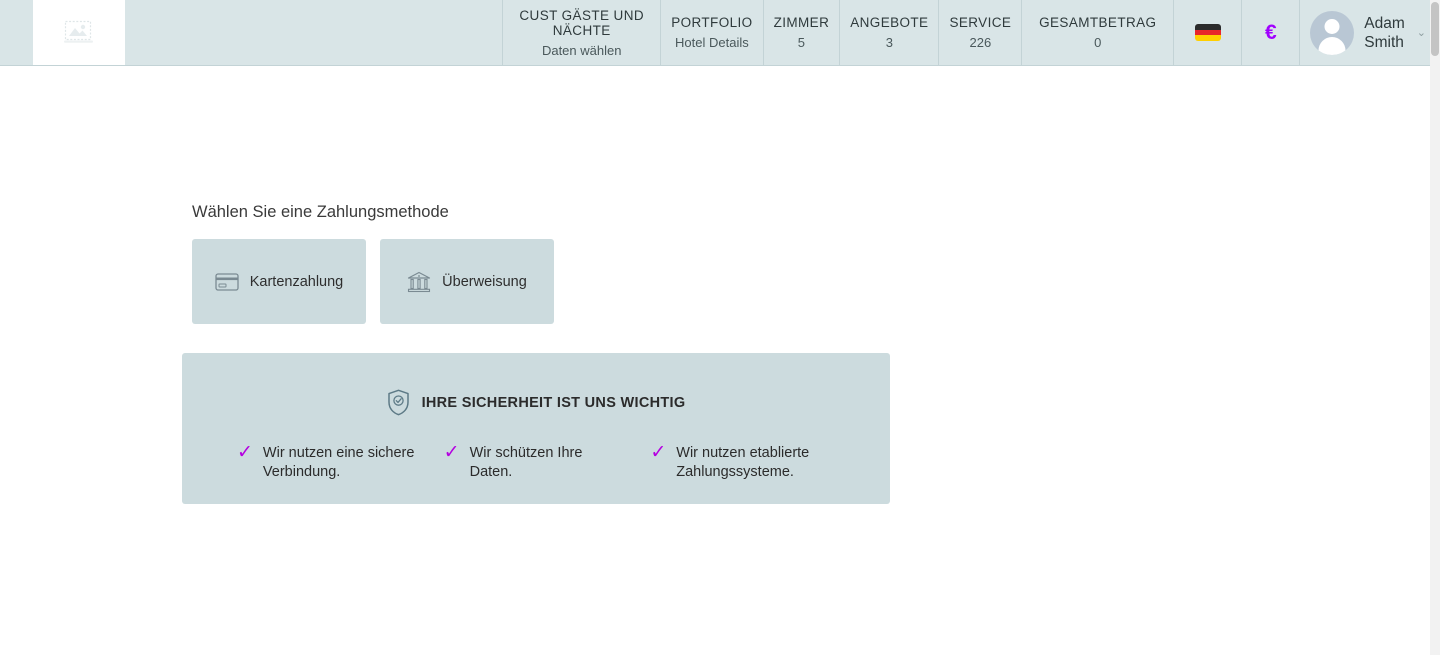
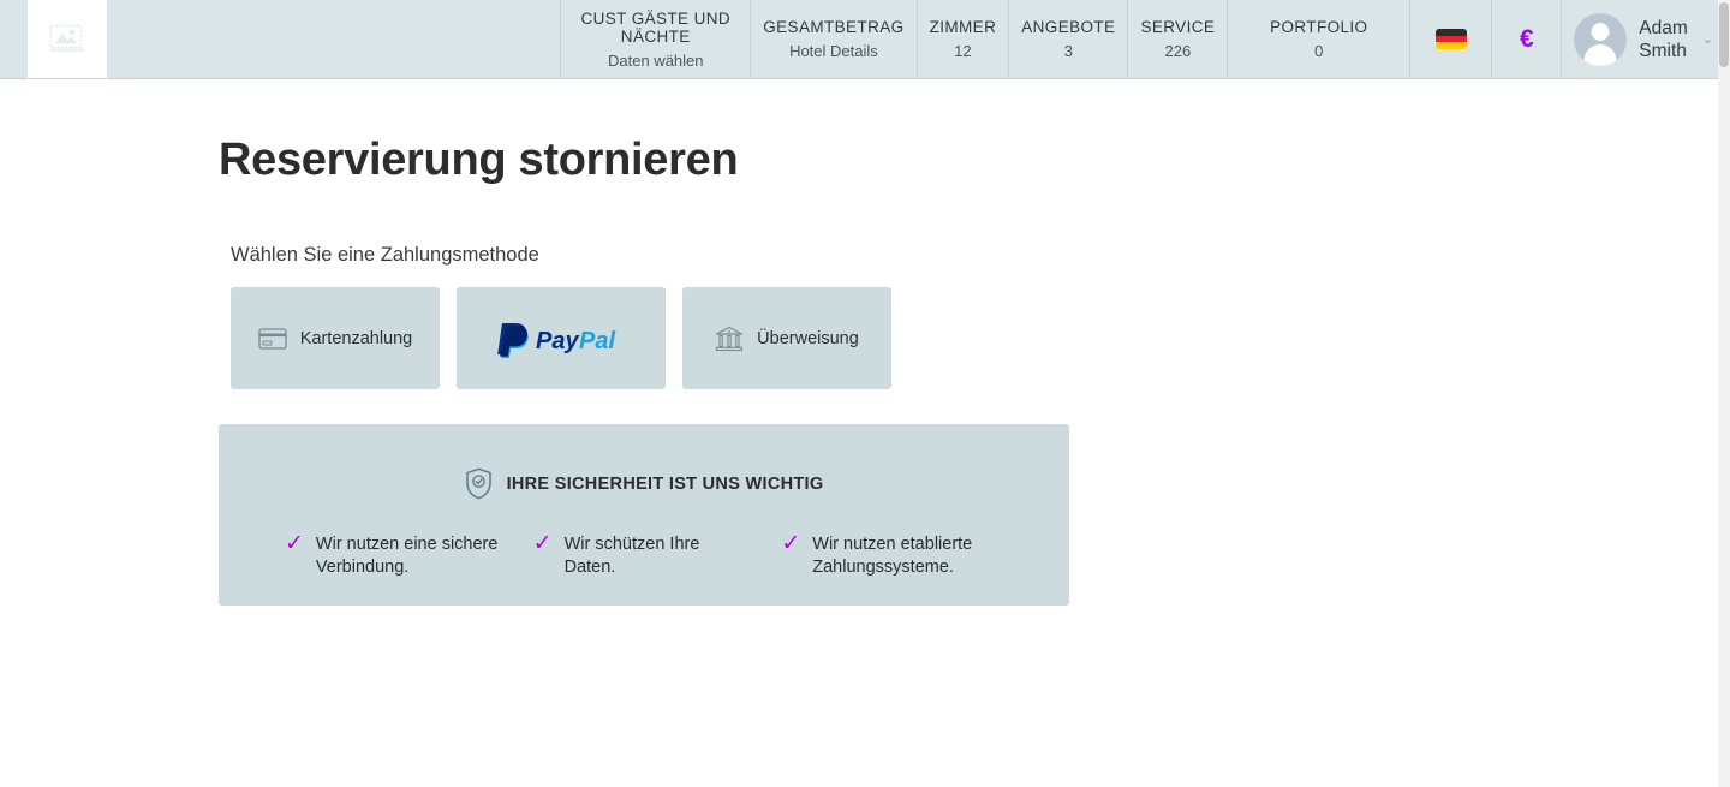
  CUST GÄSTE UND NÄCHTE
  Daten wählen
- PORTFOLIO
+ GESAMTBETRAG
  Hotel Details
  ZIMMER
- 5
+ 12
  ANGEBOTE
  3
  SERVICE
  226
- GESAMTBETRAG
+ PORTFOLIO
  0
  €
  Adam Smith
  ⌄
+ Reservierung stornieren
  Wählen Sie eine Zahlungsmethode
  Kartenzahlung
+ Pay
+ Pal
  Überweisung
  IHRE SICHERHEIT IST UNS WICHTIG
  ✓
  Wir nutzen eine sichere Verbindung.
  ✓
  Wir schützen Ihre Daten.
  ✓
  Wir nutzen etablierte Zahlungssysteme.
